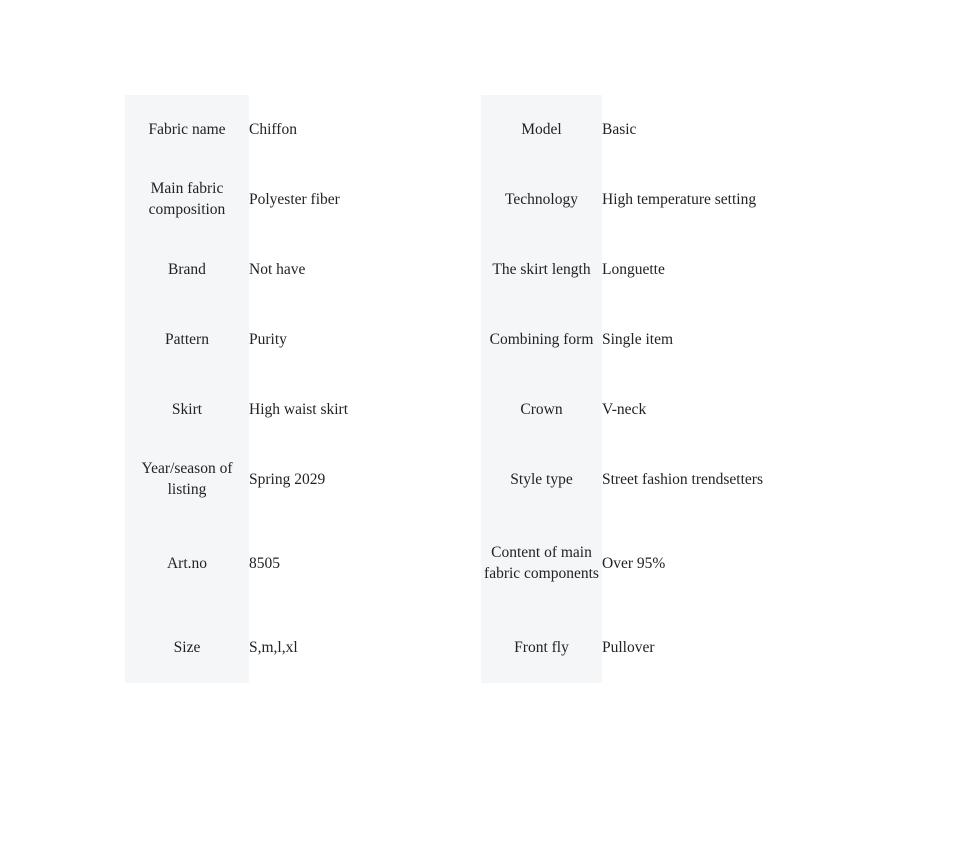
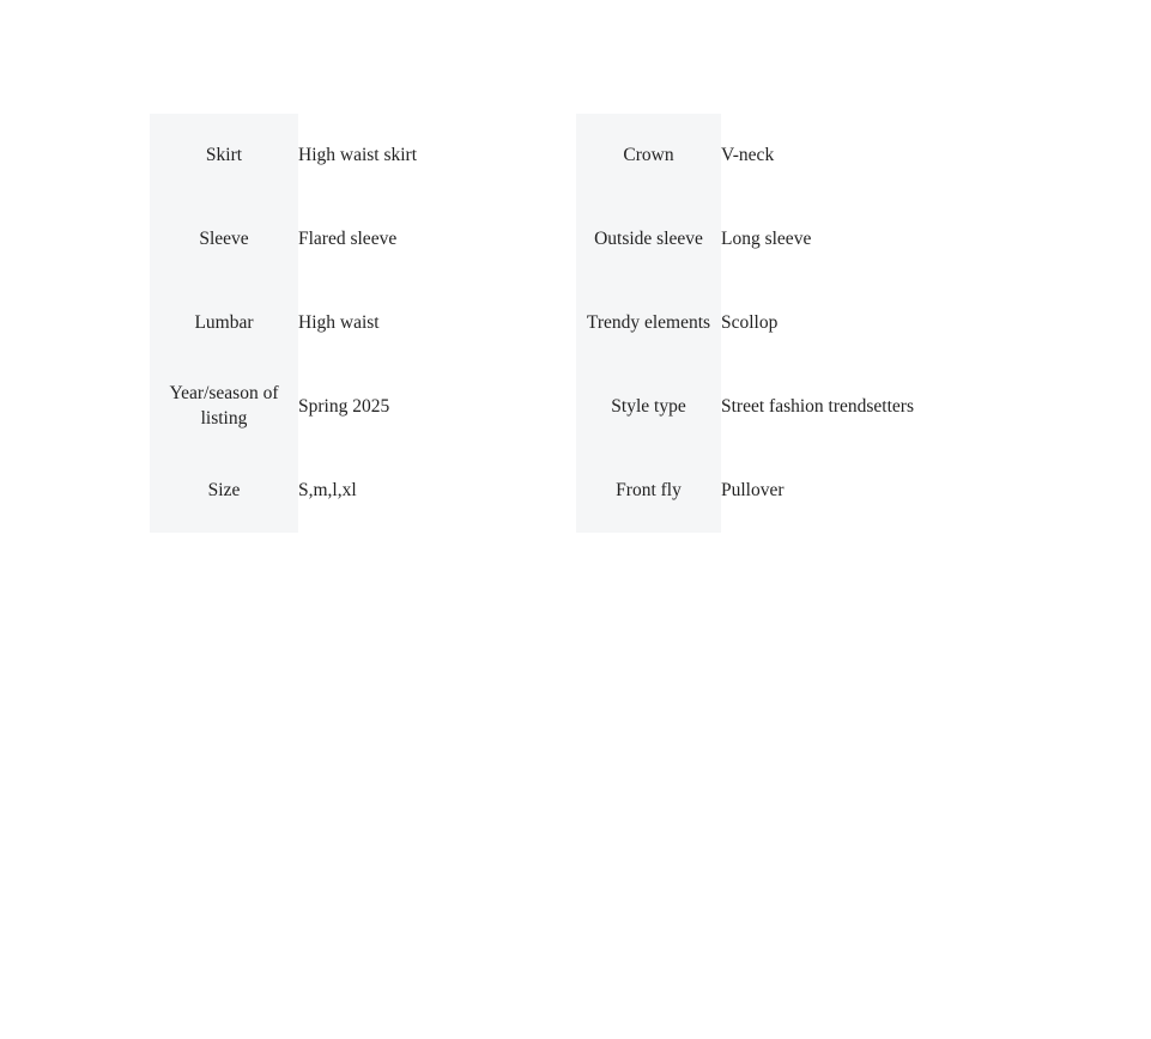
- Fabric name	Chiffon	Model	Basic
- Main fabric composition	Polyester fiber	Technology	High temperature setting
- Brand	Not have	The skirt length	Longuette
- Pattern	Purity	Combining form	Single item
  Skirt	High waist skirt	Crown	V-neck
+ Sleeve	Flared sleeve	Outside sleeve	Long sleeve
+ Lumbar	High waist	Trendy elements	Scollop
- Year/season of listing	Spring 2029	Style type	Street fashion trendsetters
+ Year/season of listing	Spring 2025	Style type	Street fashion trendsetters
- Art.no	8505	Content of main fabric components	Over 95%
  Size	S,m,l,xl	Front fly	Pullover
